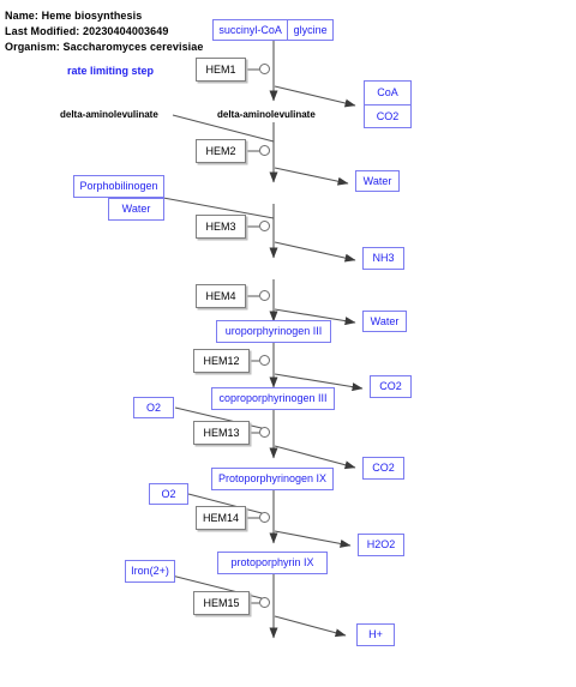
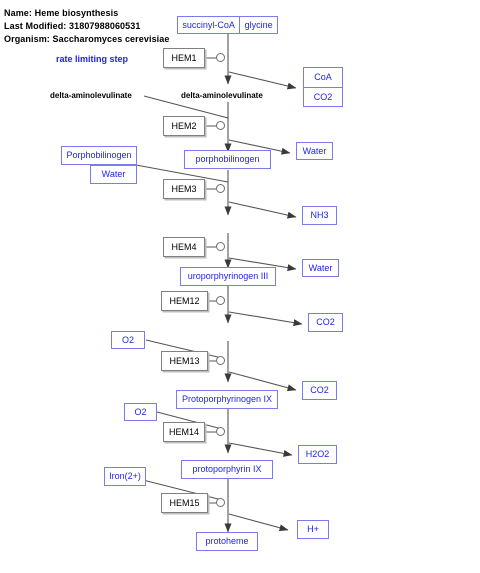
  Name: Heme biosynthesis
- Last Modified: 20230404003649
+ Last Modified: 31807988060531
  Organism: Saccharomyces cerevisiae
  rate limiting step
  succinyl-CoA
  glycine
  HEM1
  CoA
  CO2
  delta-aminolevulinate
  delta-aminolevulinate
  HEM2
  Water
+ porphobilinogen
  Porphobilinogen
  Water
  HEM3
  NH3
  HEM4
  Water
  uroporphyrinogen III
  HEM12
  CO2
- coproporphyrinogen III
  O2
  HEM13
  CO2
  Protoporphyrinogen IX
  O2
  HEM14
  H2O2
  protoporphyrin IX
  Iron(2+)
  HEM15
  H+
+ protoheme
